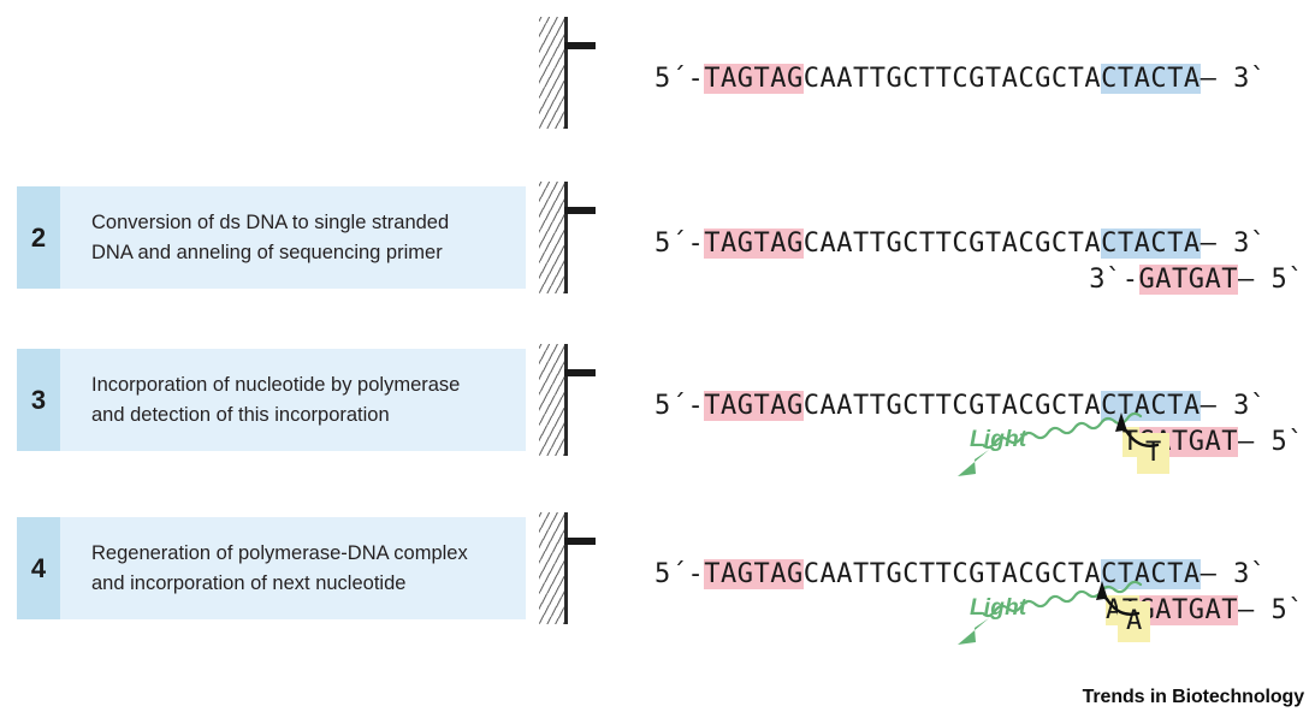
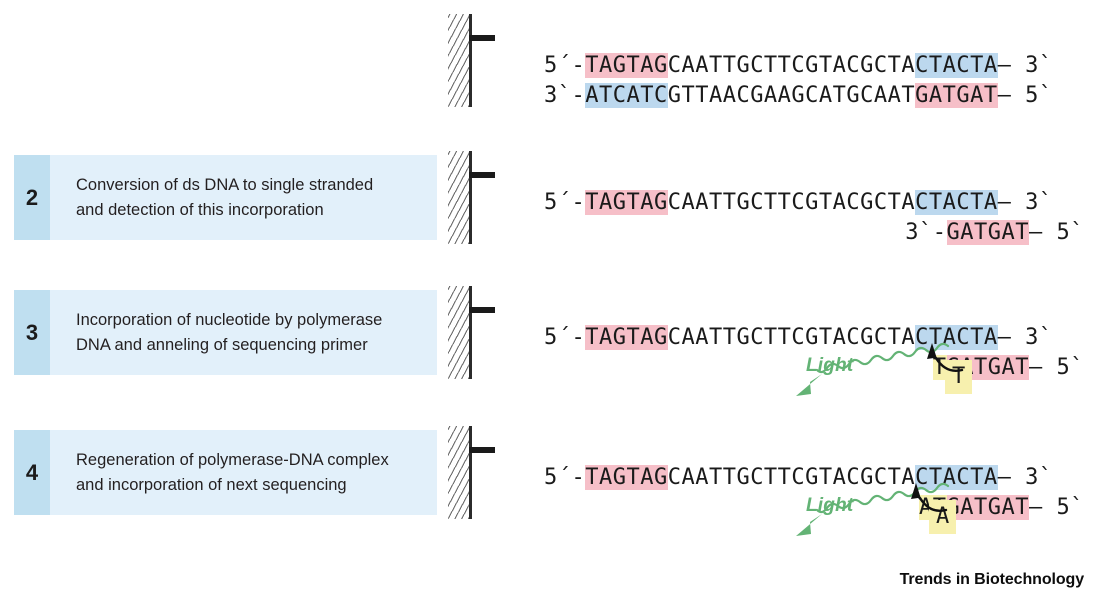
  5´-TAGTAGCAATTGCTTCGTACGCTACTACTA– 3`
+ 3`-ATCATCGTTAACGAAGCATGCAATGATGAT– 5`
  2
  Conversion of ds DNA to single stranded
- DNA and anneling of sequencing primer
+ and detection of this incorporation
  5´-TAGTAGCAATTGCTTCGTACGCTACTACTA– 3`
  3`-GATGAT– 5`
  3
  Incorporation of nucleotide by polymerase
- and detection of this incorporation
+ DNA and anneling of sequencing primer
  5´-TAGTAGCAATTGCTTCGTACGCTACTACTA– 3`
  T TGAT– 5`
  Liht
  T
  4
  Regeneration of polymerase-DNA complex
- and incorporation of next nucleotide
+ and incorporation of next sequencing
  5´-TAGTAGCAATTGCTTCGTACGCTACTACTA– 3`
  A ATGAT– 5`
  Liht
  A
  Trends in Biotechnology
